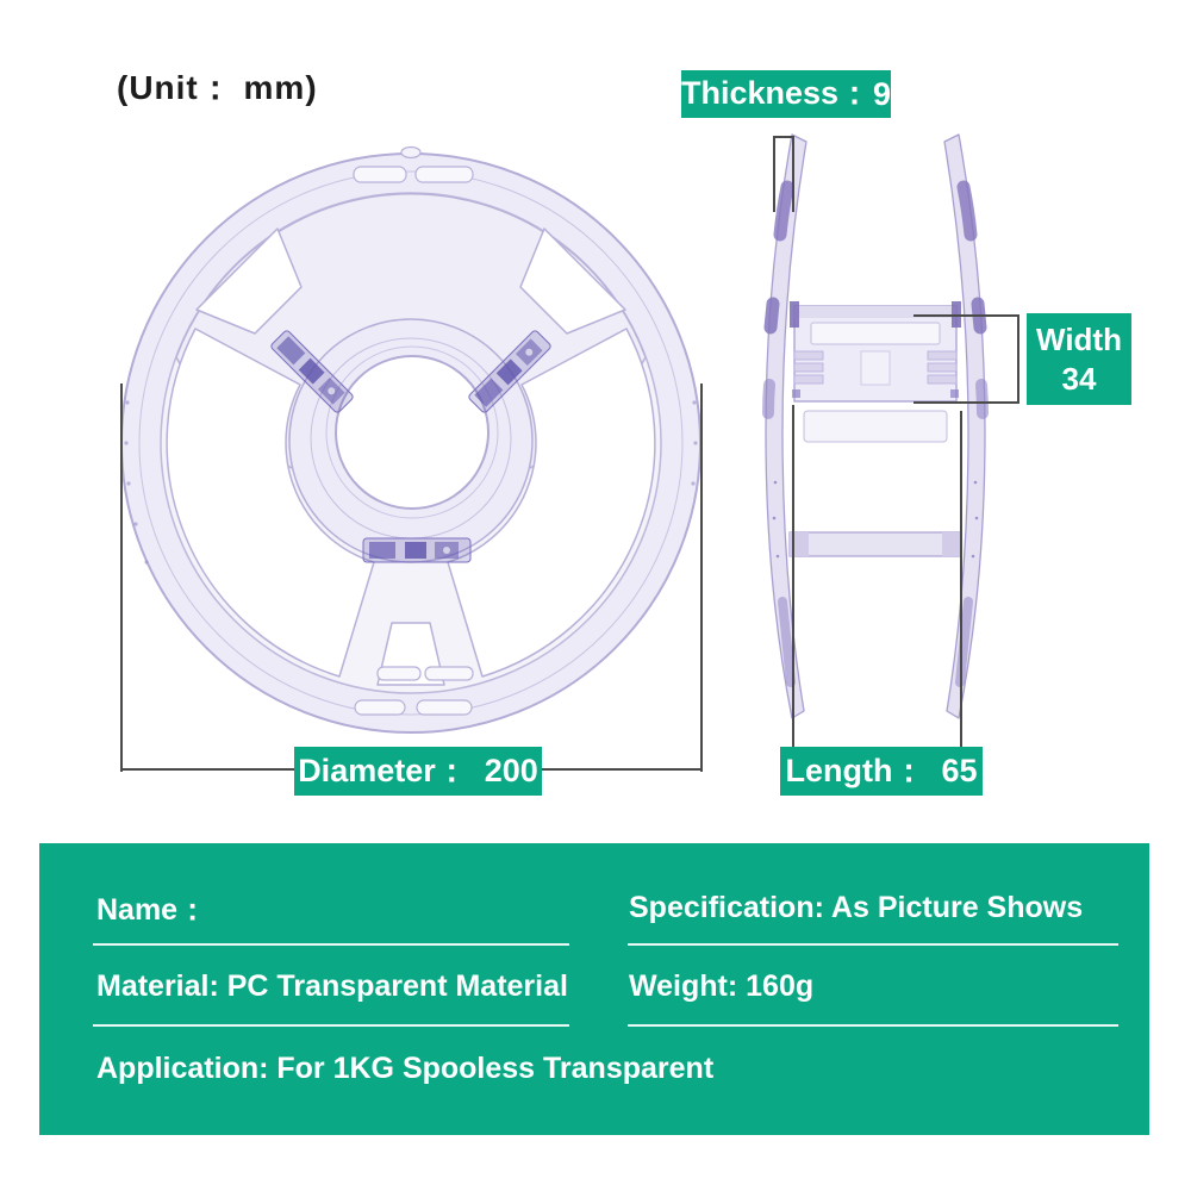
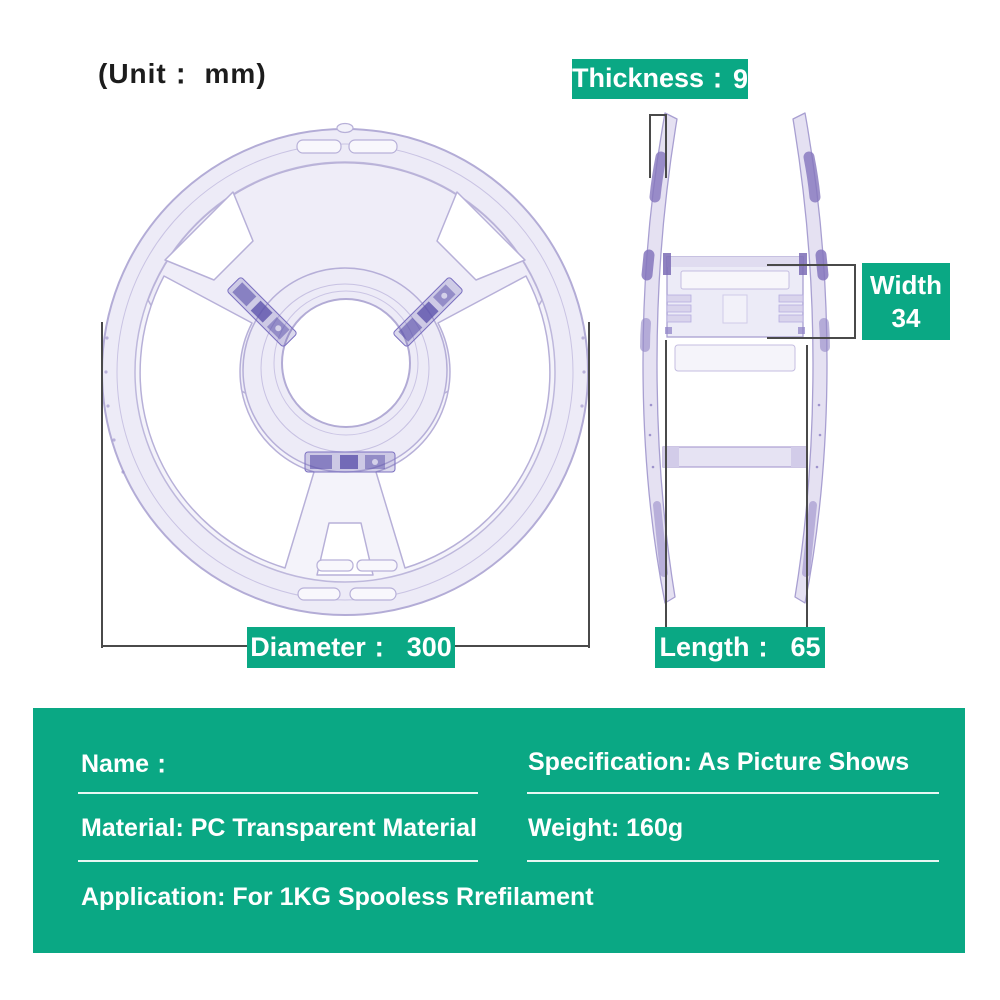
  (Unit： mm)
  Thickness：
  9
  Width
  34
  Diameter：
- 200
+ 300
  Length：
  65
  Name：
  Specification: As Picture Shows
  Material: PC Transparent Material
  Weight: 160g
- Application: For 1KG Spooless Transparent
+ Application: For 1KG Spooless Rrefilament
